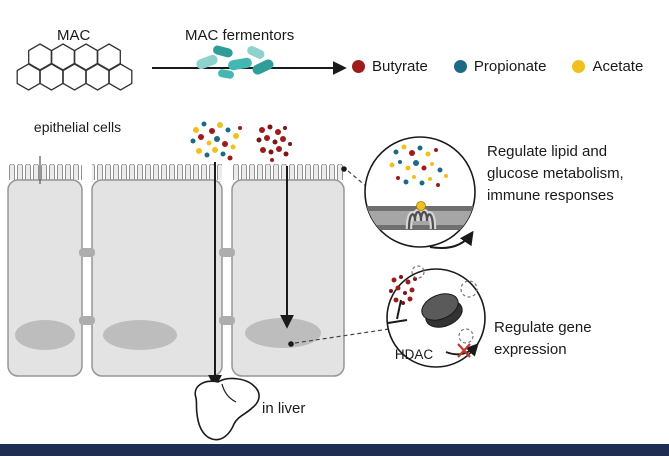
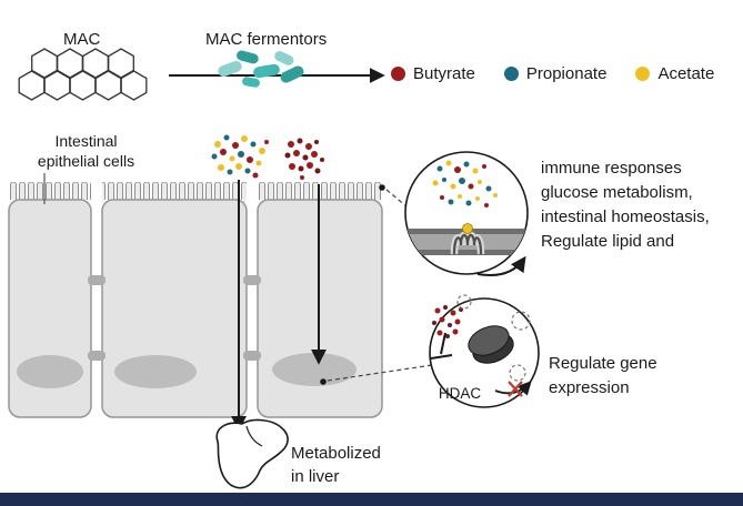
  MAC
  MAC fermentors
  Butyrate
  Propionate
  Acetate
+ Intestinal
  epithelial cells
- Regulate lipid and
+ immune responses
  glucose metabolism,
+ intestinal homeostasis,
- immune responses
+ Regulate lipid and
  HDAC
  Regulate gene
  expression
+ Metabolized
  in liver
